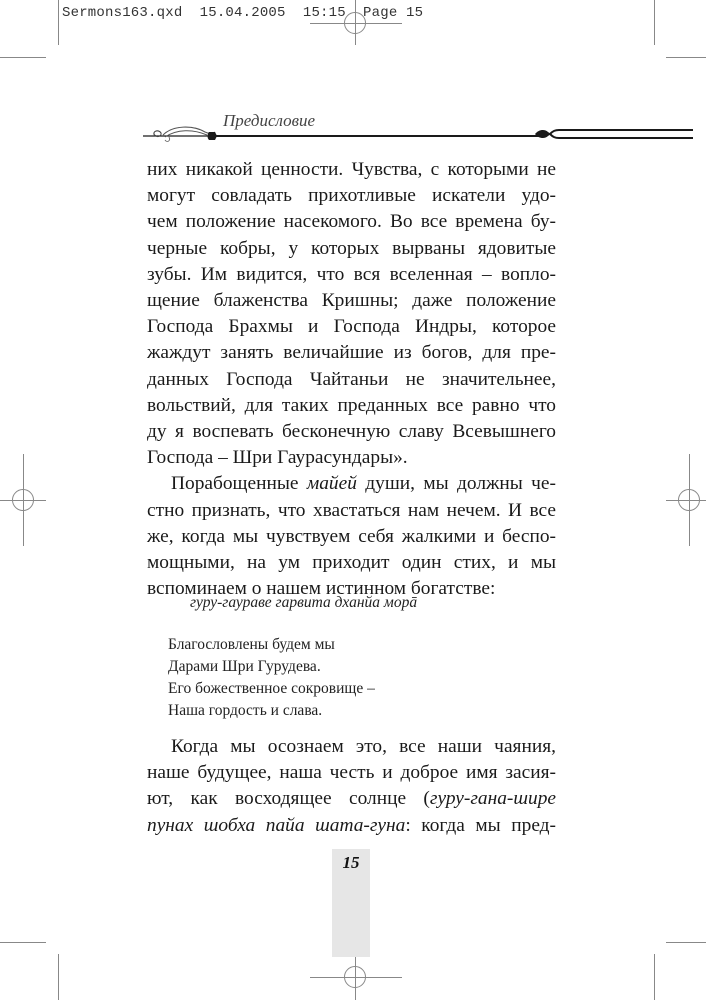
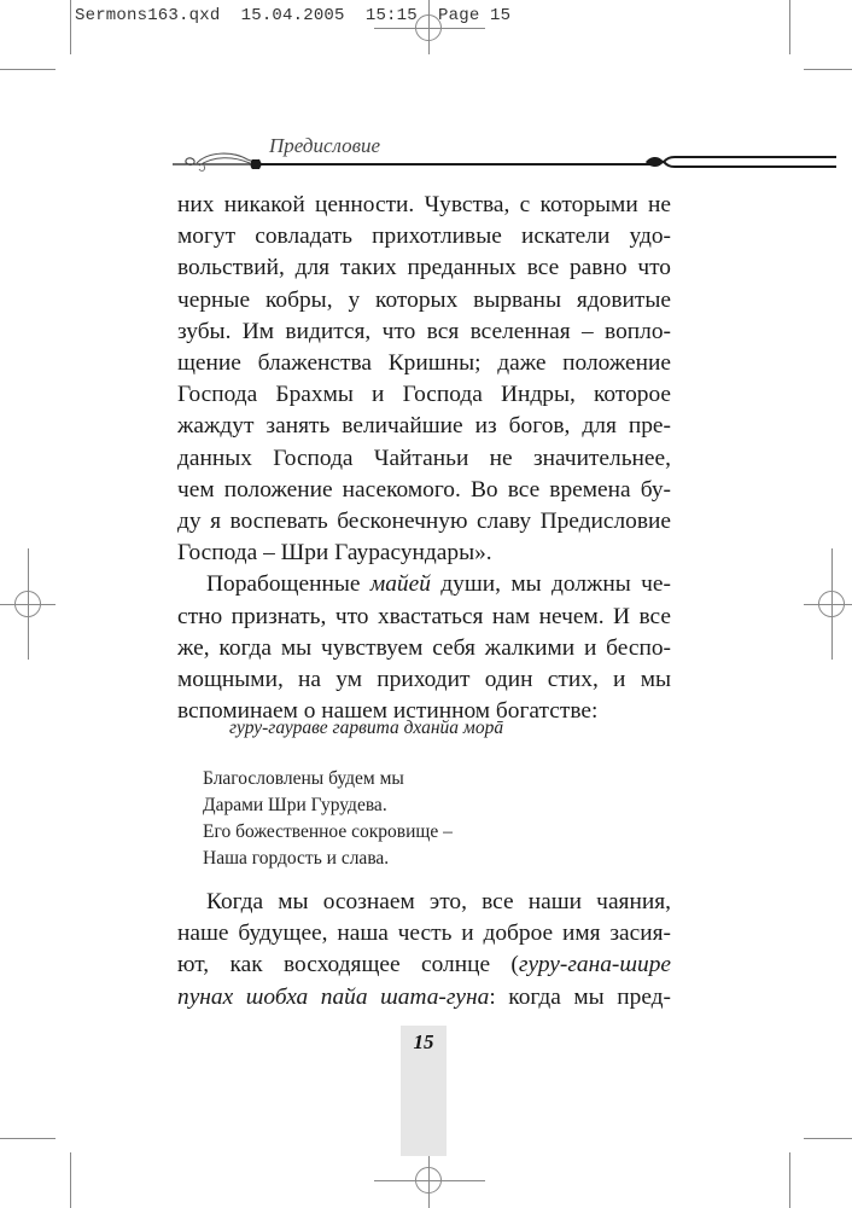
  Sermons163.qxd 15.04.2005 15:15 Page 15
  Предисловие
  них никакой ценности. Чувства, с которыми не
  могут совладать прихотливые искатели удо-
- чем положение насекомого. Во все времена бу-
+ вольствий, для таких преданных все равно что
  черные кобры, у которых вырваны ядовитые
  зубы. Им видится, что вся вселенная – вопло-
  щение блаженства Кришны; даже положение
  Господа Брахмы и Господа Индры, которое
  жаждут занять величайшие из богов, для пре-
  данных Господа Чайтаньи не значительнее,
- вольствий, для таких преданных все равно что
+ чем положение насекомого. Во все времена бу-
- ду я воспевать бесконечную славу Всевышнего
+ ду я воспевать бесконечную славу Предисловие
  Господа – Шри Гаурасундары».
  Порабощенные майей души, мы должны че-
  стно признать, что хвастаться нам нечем. И все
  же, когда мы чувствуем себя жалкими и беспо-
  мощными, на ум приходит один стих, и мы
  вспоминаем о нашем истинном богатстве:
  гуру-гауравe гарвита дханйа морā
  Благословлены будем мы
  Дарами Шри Гурудева.
  Его божественное сокровище –
  Наша гордость и слава.
  Когда мы осознаем это, все наши чаяния,
  наше будущее, наша честь и доброе имя засия-
  ют, как восходящее солнце (гуру-гана-шире
  пунах шобха пайа шата-гуна: когда мы пред-
  15
